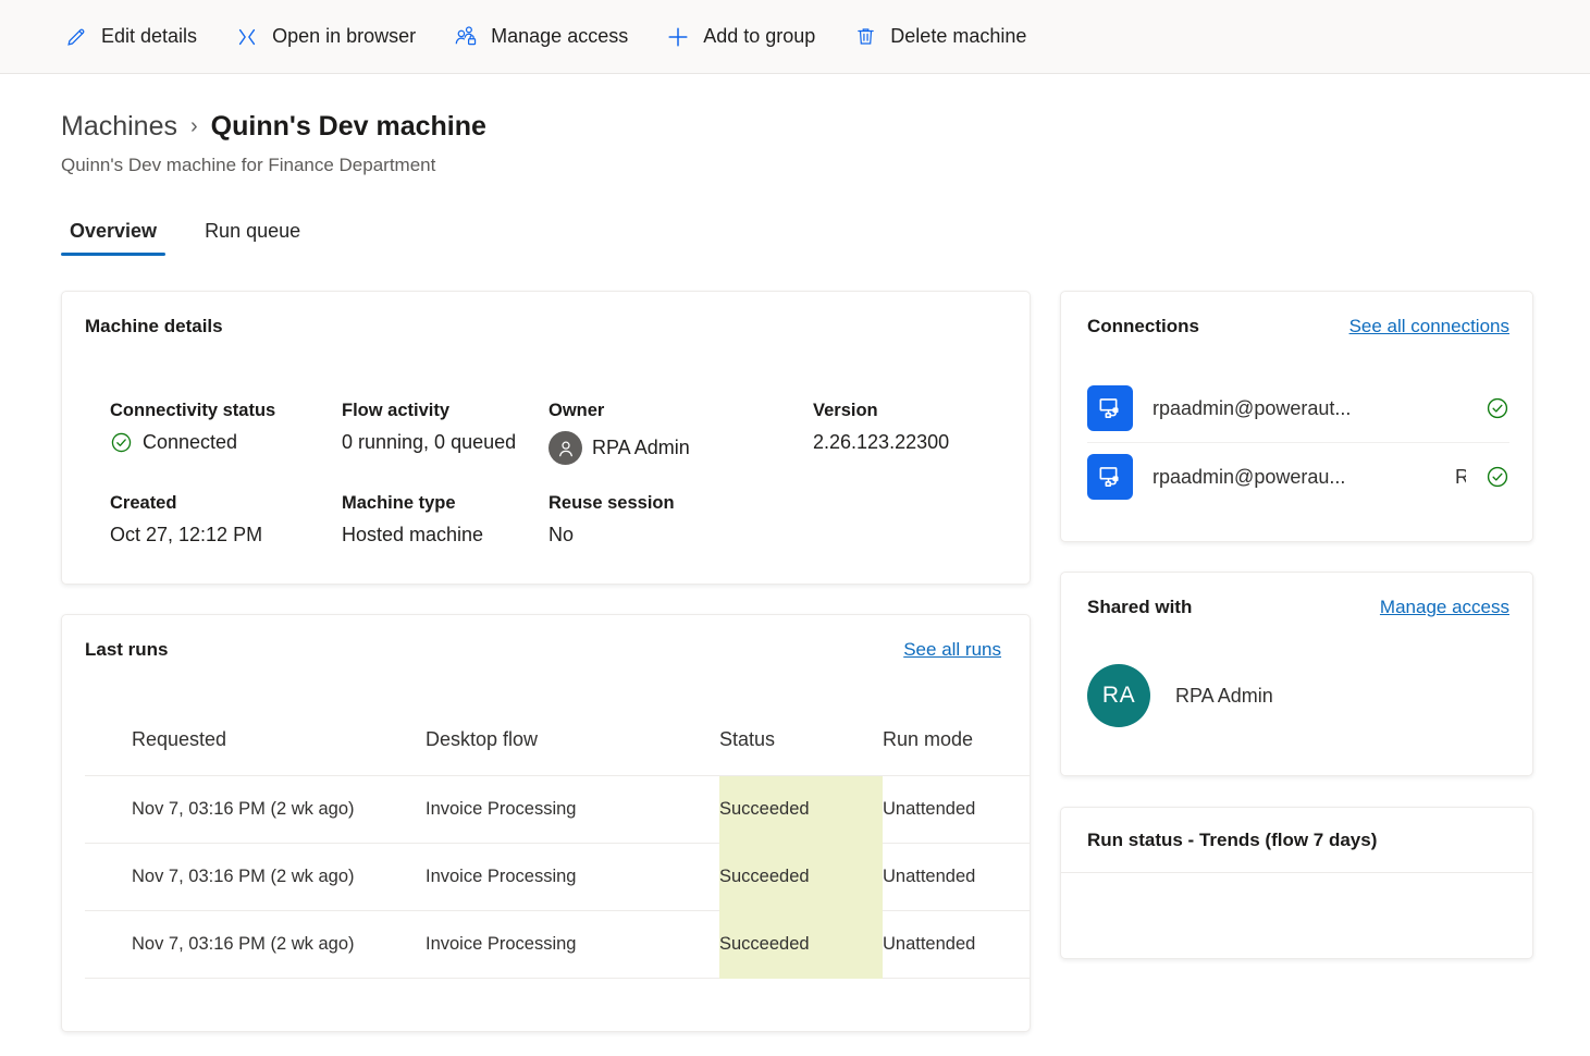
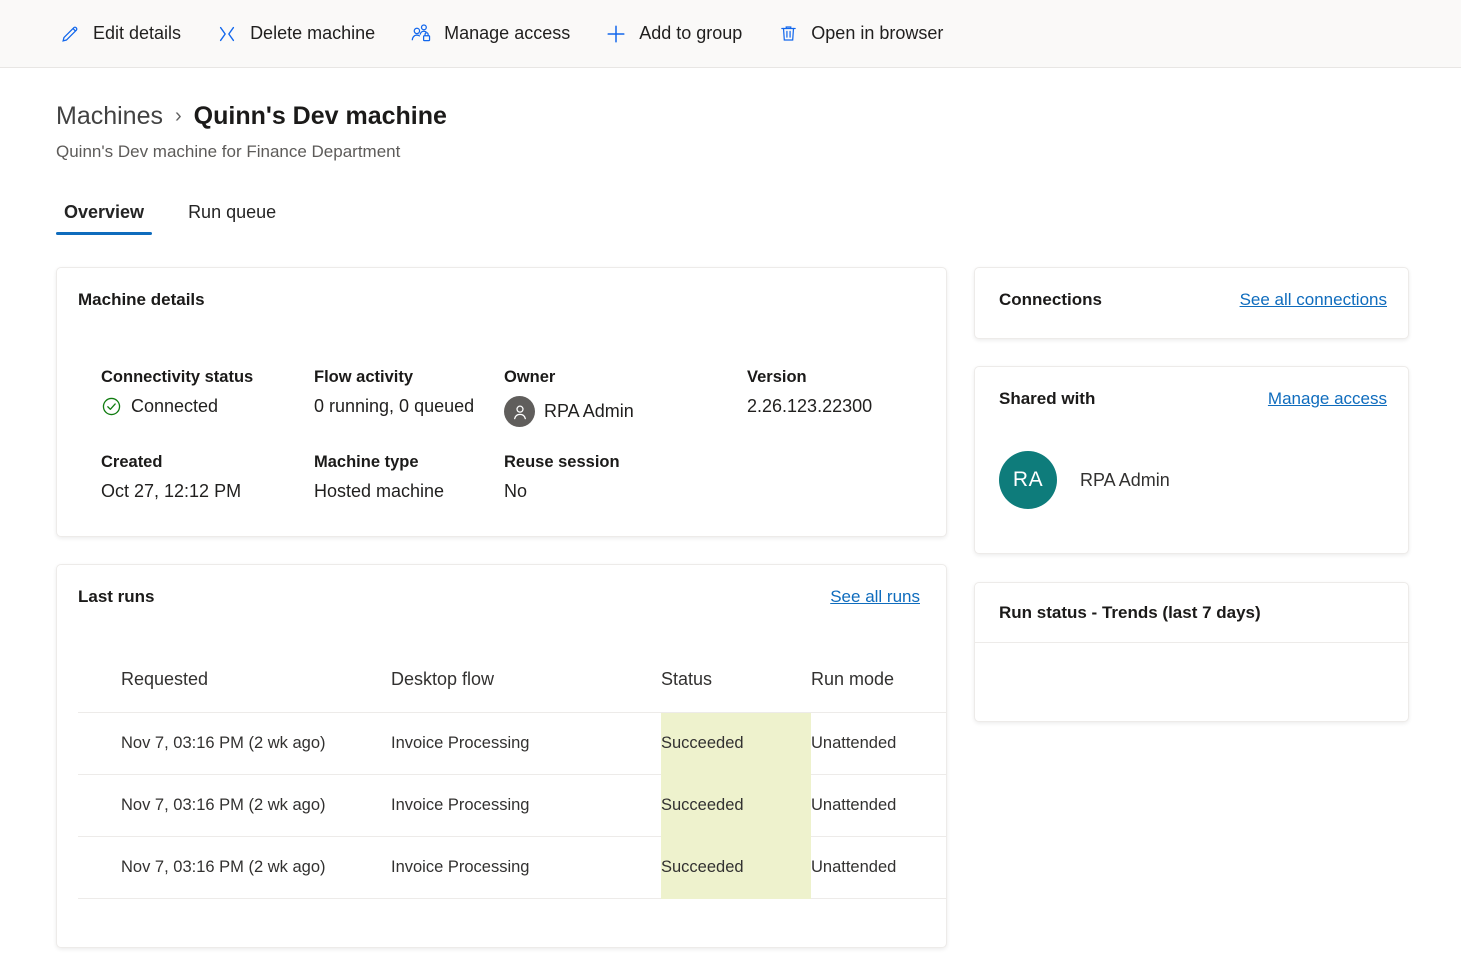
  Edit details
- Open in browser
+ Delete machine
  Manage access
  Add to group
- Delete machine
+ Open in browser
  Machines
  ›
  Quinn's Dev machine
  Quinn's Dev machine for Finance Department
  Overview
  Run queue
  Machine details
  Connectivity status
  Connected
  Flow activity
  0 running, 0 queued
  Owner
  RPA Admin
  Version
  2.26.123.22300
  Created
  Oct 27, 12:12 PM
  Machine type
  Hosted machine
  Reuse session
  No
  Last runs
  See all runs
  Requested	Desktop flow	Status	Run mode
  Nov 7, 03:16 PM (2 wk ago)	Invoice Processing	Succeeded	Unattended
  Nov 7, 03:16 PM (2 wk ago)	Invoice Processing	Succeeded	Unattended
  Nov 7, 03:16 PM (2 wk ago)	Invoice Processing	Succeeded	Unattended
  Connections
  See all connections
- rpaadmin@poweraut...
- rpaadmin@powerau...
- R
  Shared with
  Manage access
  RA
  RPA Admin
- Run status - Trends (flow 7 days)
+ Run status - Trends (last 7 days)
